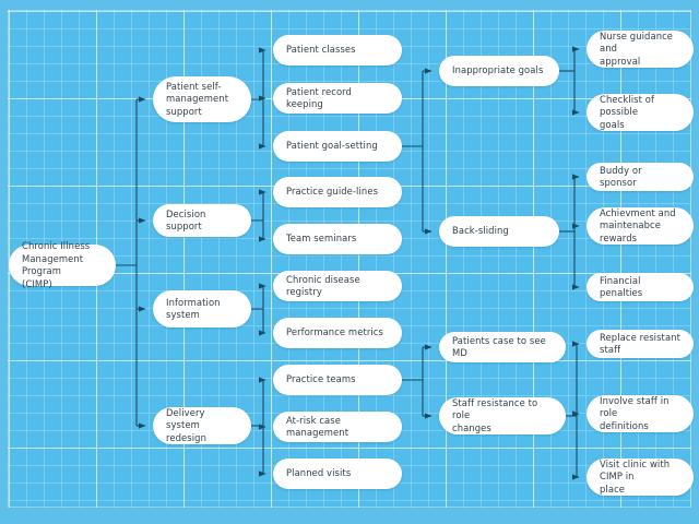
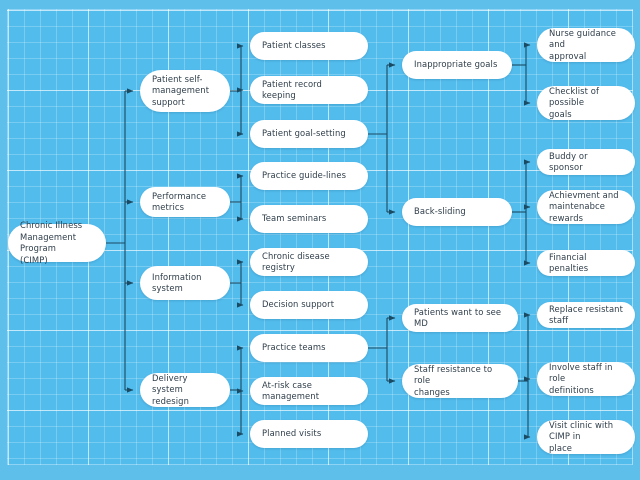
  Chronic Illness
  Management Program
  (CIMP)
  Patient self-
  management
  support
- Decision support
+ Performance metrics
  Information
  system
  Delivery system
  redesign
  Patient classes
  Patient record keeping
  Patient goal-setting
  Practice guide-lines
  Team seminars
  Chronic disease registry
- Performance metrics
+ Decision support
  Practice teams
  At-risk case management
  Planned visits
  Inappropriate goals
  Back-sliding
- Patients case to see MD
+ Patients want to see MD
  Staff resistance to role
  changes
  Nurse guidance and
  approval
  Checklist of possible
  goals
  Buddy or sponsor
  Achievment and
  maintenabce rewards
  Financial penalties
  Replace resistant staff
  Involve staff in role
  definitions
  Visit clinic with CIMP in
  place
